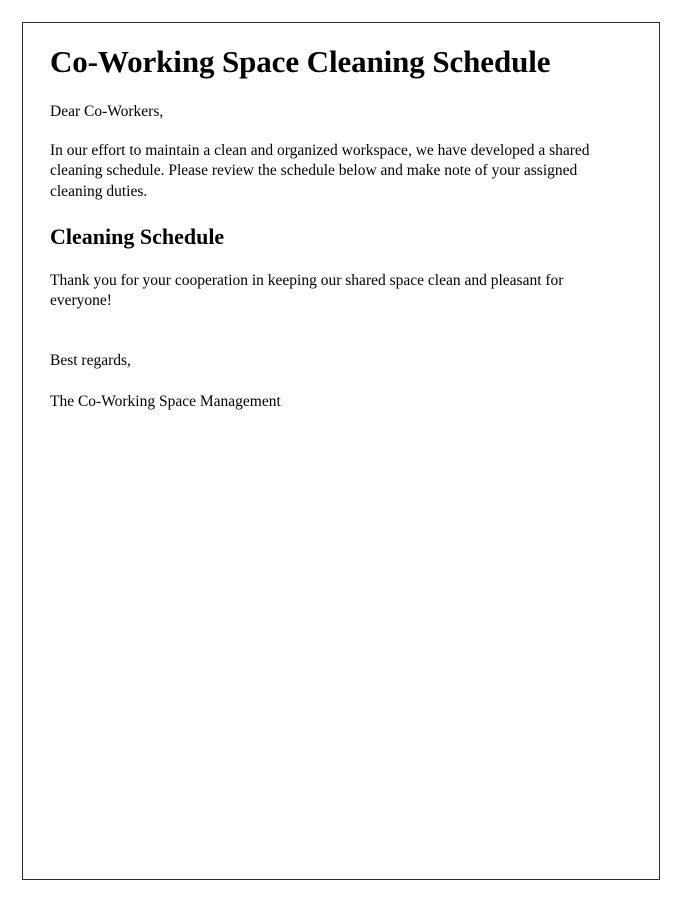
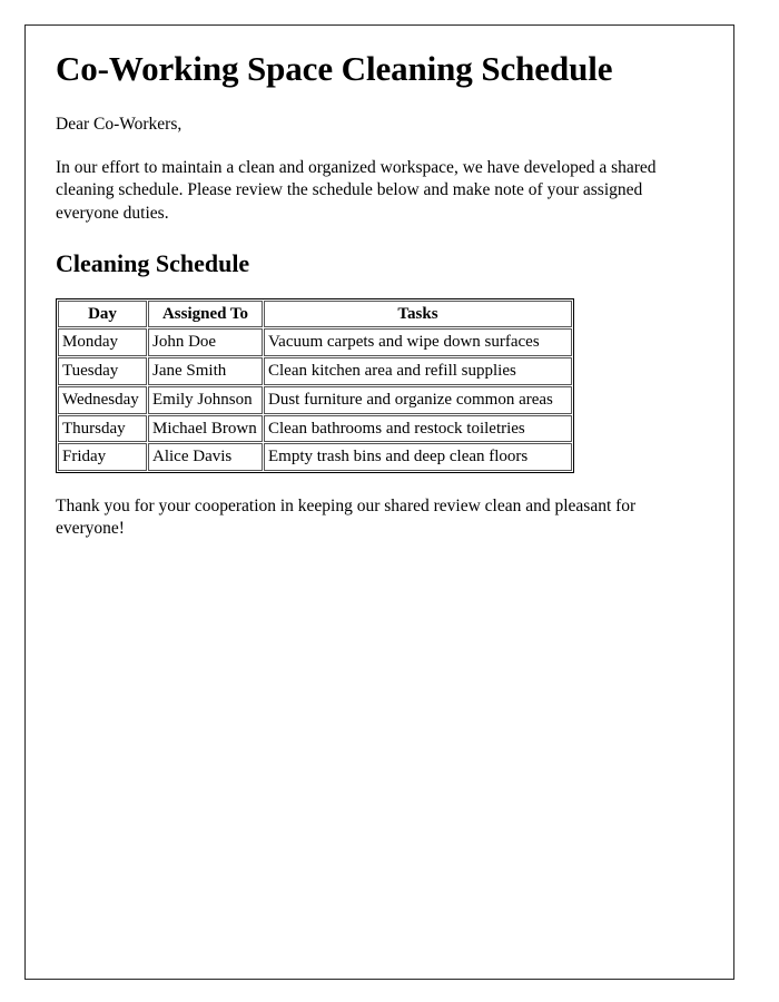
  Co-Working Space Cleaning Schedule
  Dear Co-Workers,
- In our effort to maintain a clean and organized workspace, we have developed a shared cleaning schedule. Please review the schedule below and make note of your assigned cleaning duties.
+ In our effort to maintain a clean and organized workspace, we have developed a shared cleaning schedule. Please review the schedule below and make note of your assigned everyone duties.
  Cleaning Schedule
+ Day	Assigned To	Tasks
+ Monday	John Doe	Vacuum carpets and wipe down surfaces
+ Tuesday	Jane Smith	Clean kitchen area and refill supplies
+ Wednesday	Emily Johnson	Dust furniture and organize common areas
+ Thursday	Michael Brown	Clean bathrooms and restock toiletries
+ Friday	Alice Davis	Empty trash bins and deep clean floors
- Thank you for your cooperation in keeping our shared space clean and pleasant for everyone!
+ Thank you for your cooperation in keeping our shared review clean and pleasant for everyone!
- Best regards,
- The Co-Working Space Management
